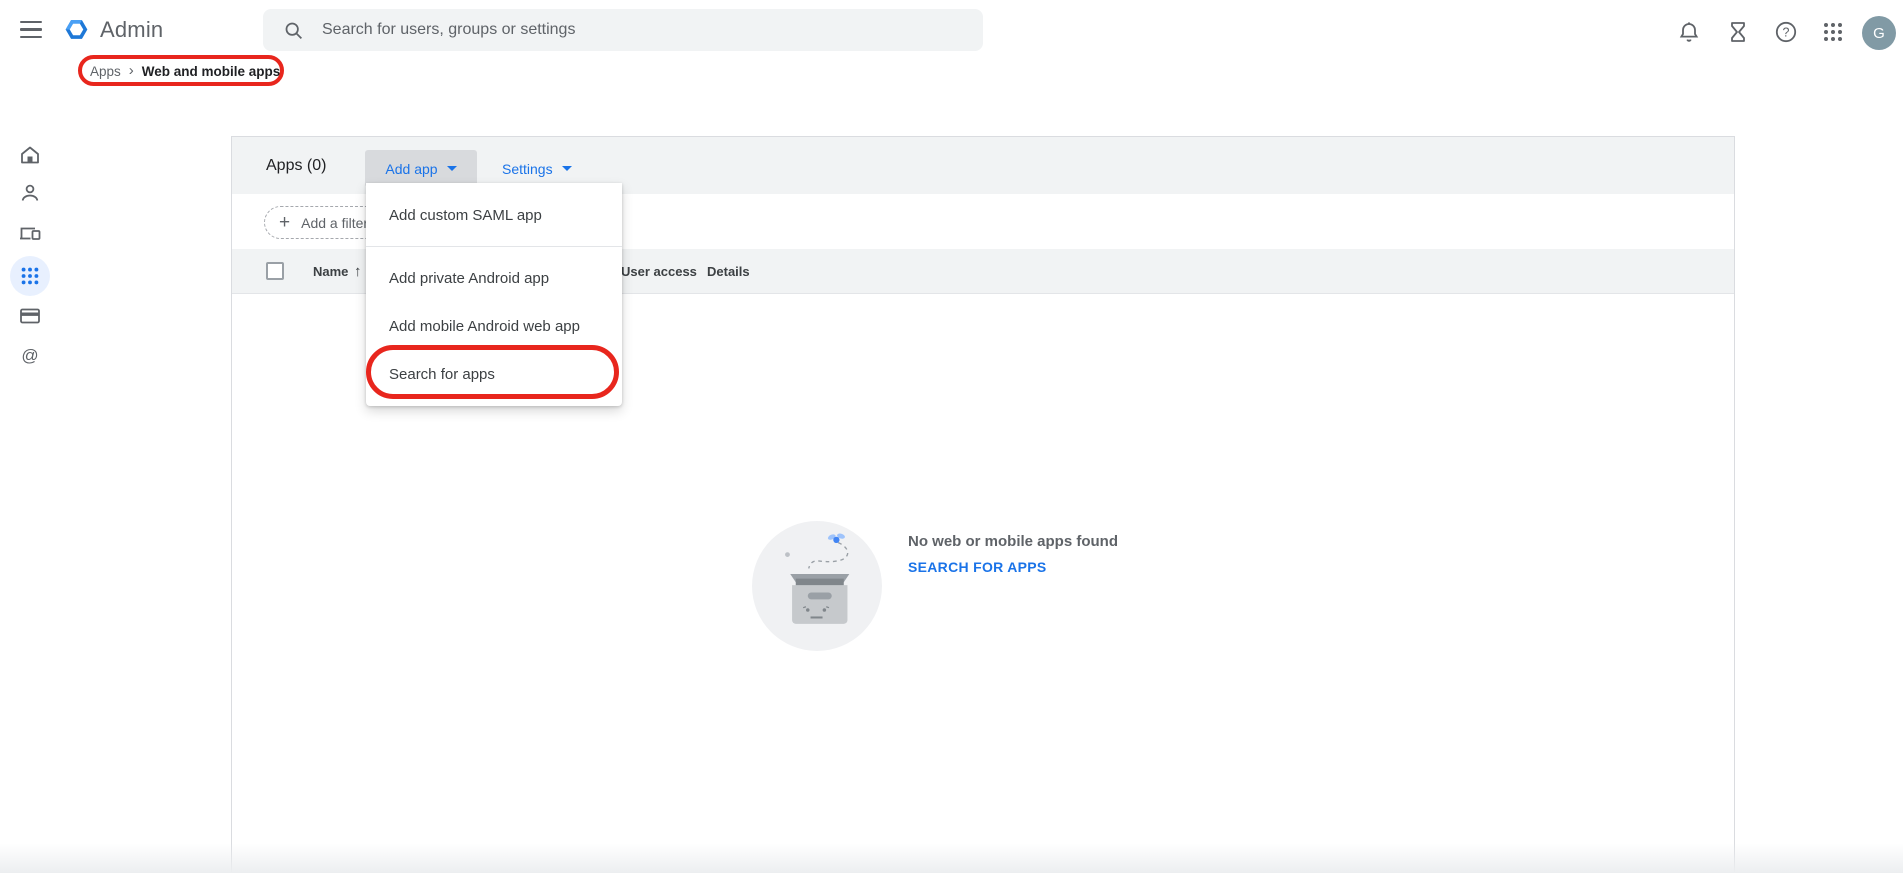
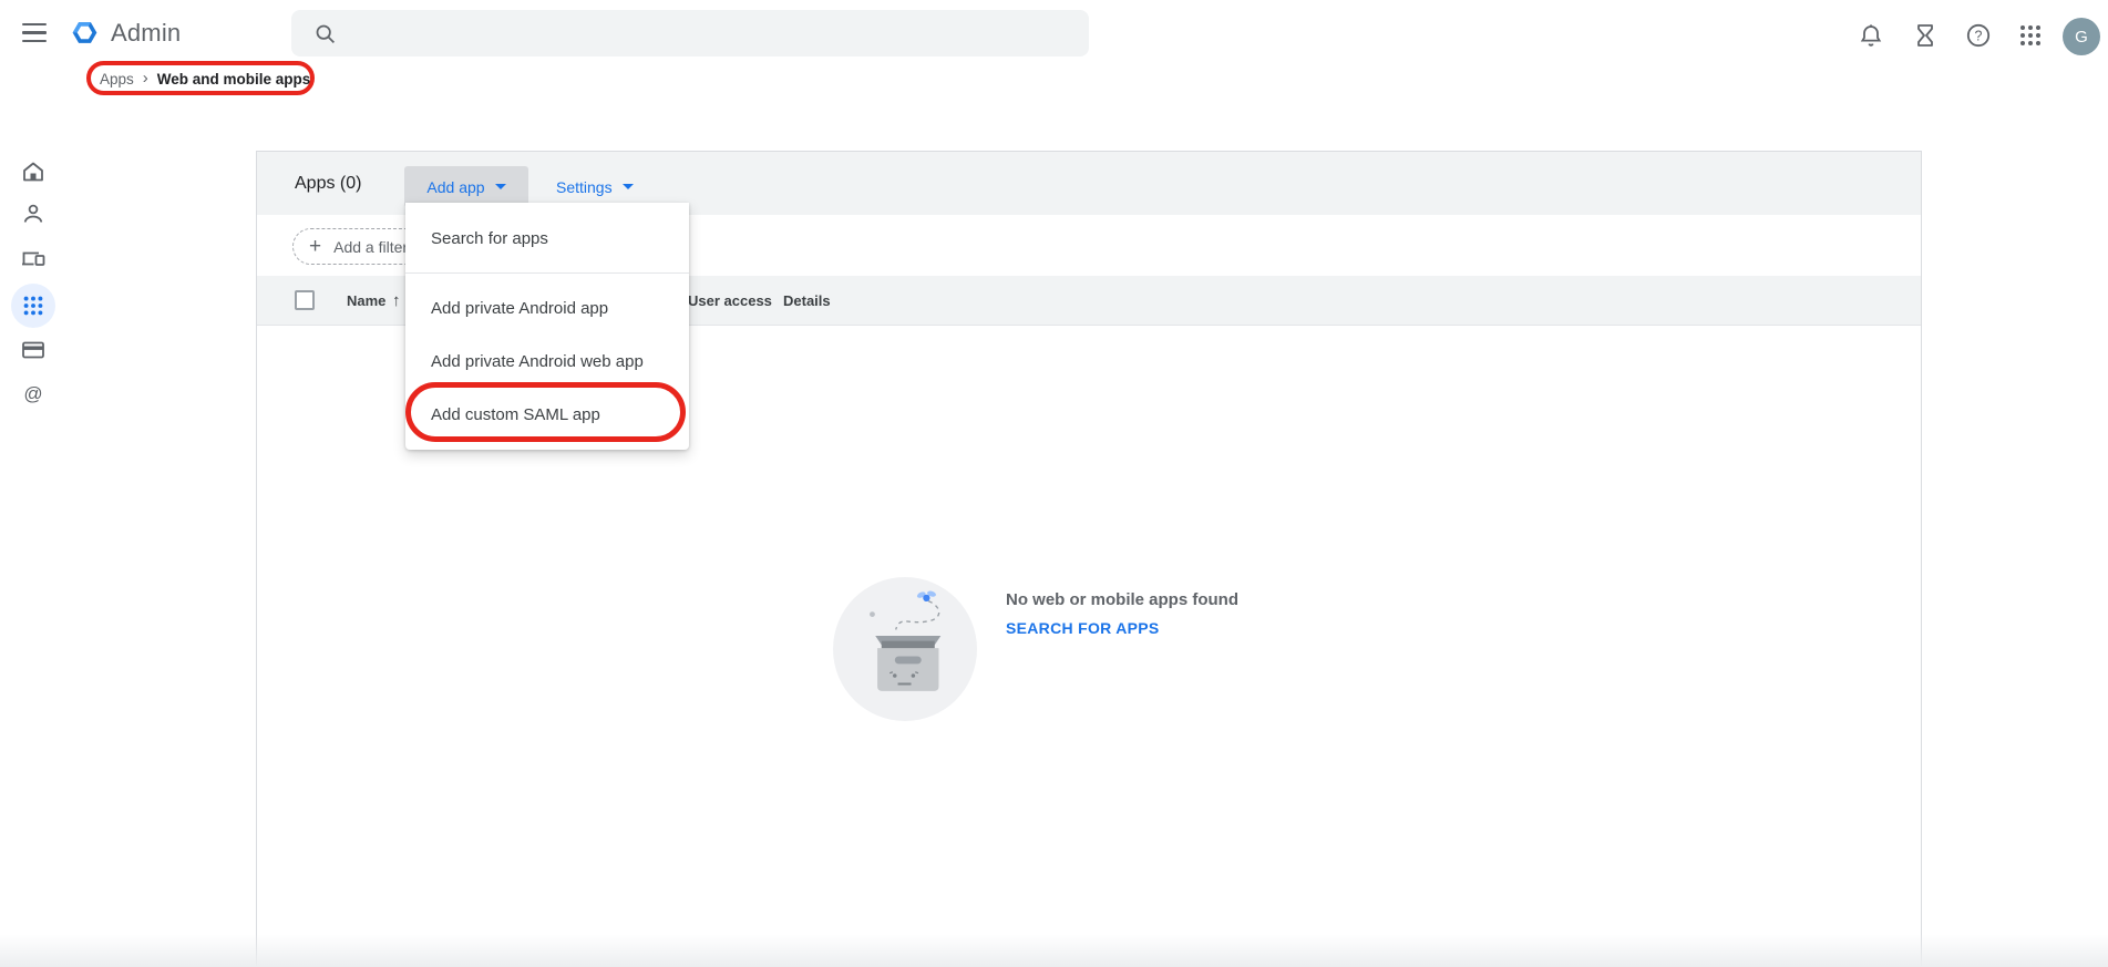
  Admin
- Search for users, groups or settings
  ?
  G
  Apps
  ›
  Web and mobile apps
  @
  Apps (0)
  Add app
  Settings
  +
  Add a filte
  Name
  ↑
  User access
  Details
  No web or mobile apps found
  SEARCH FOR APPS
- Add custom SAML app
+ Search for apps
  Add private Android app
- Add mobile Android web app
+ Add private Android web app
- Search for apps
+ Add custom SAML app
